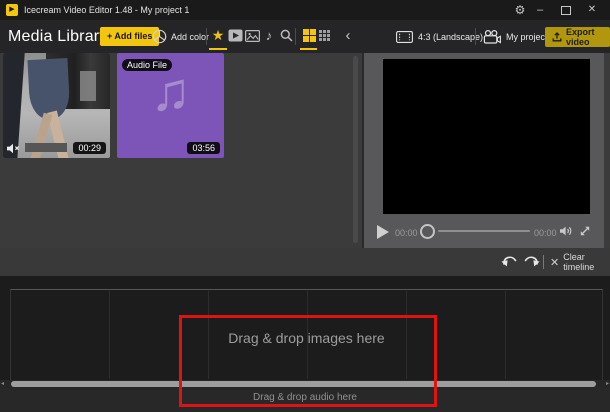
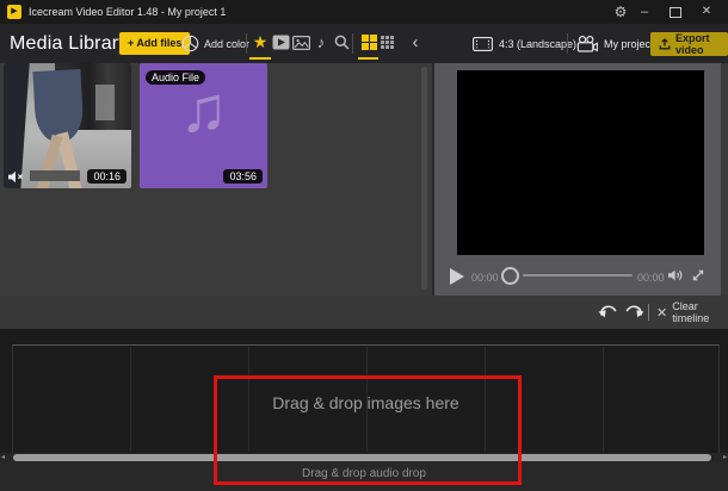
  Icecream Video Editor 1.48 - My project 1
  ⚙
  –
  ✕
  Media Librar
  + Add files
  Add color
  ★
  ♪
  ‹
  4:3 (Landscape)
  My projec
  Export video
- 00:29
+ 00:16
  Audio File
  ♫
  03:56
  00:00
  00:00
  ✕
  Clear timeline
  Drag & drop images here
- Drag & drop audio here
+ Drag & drop audio drop
